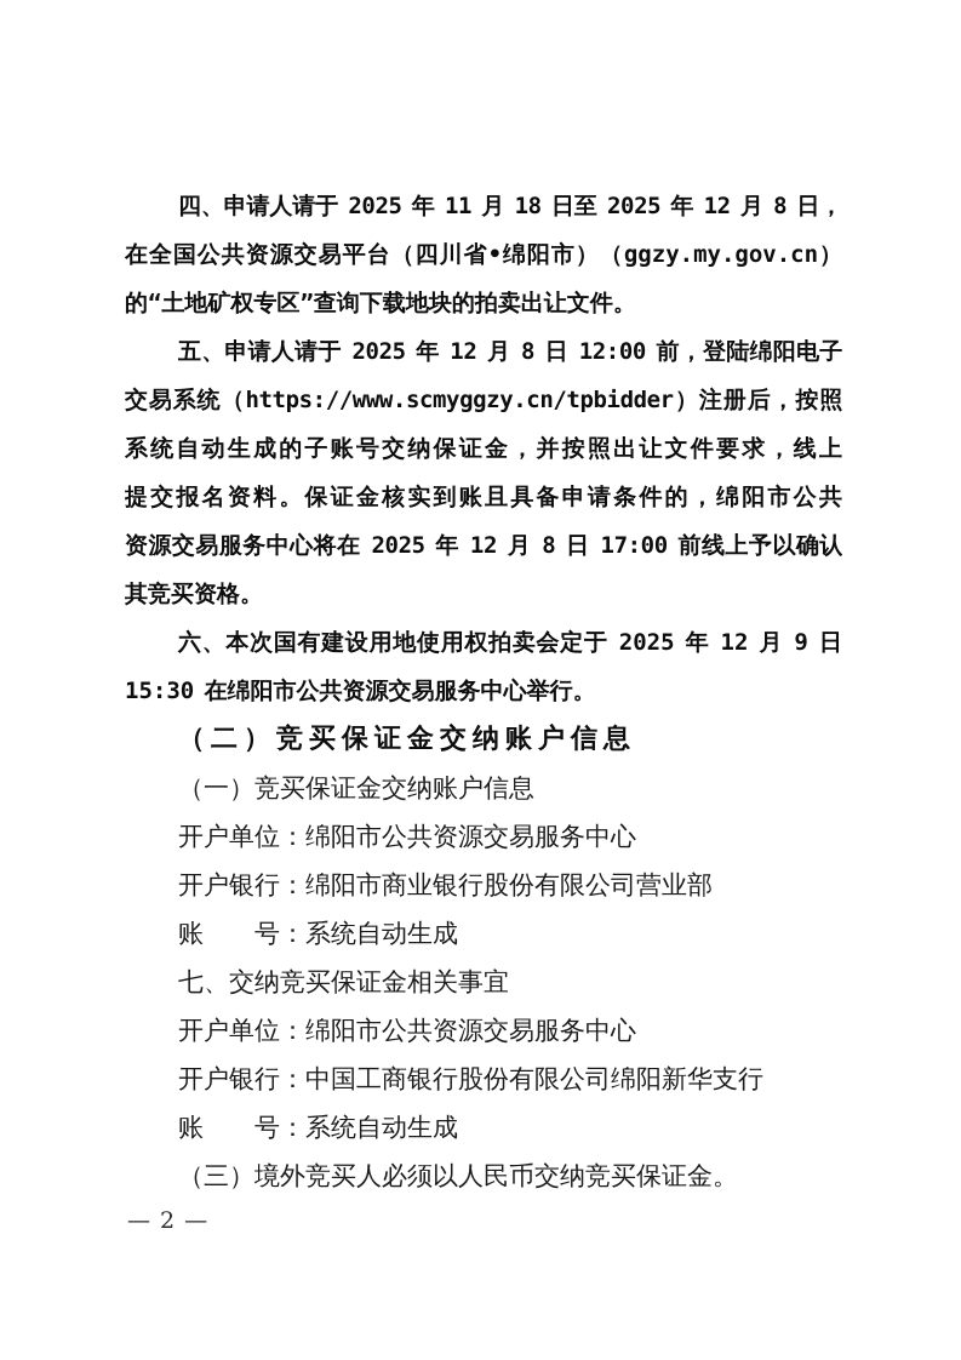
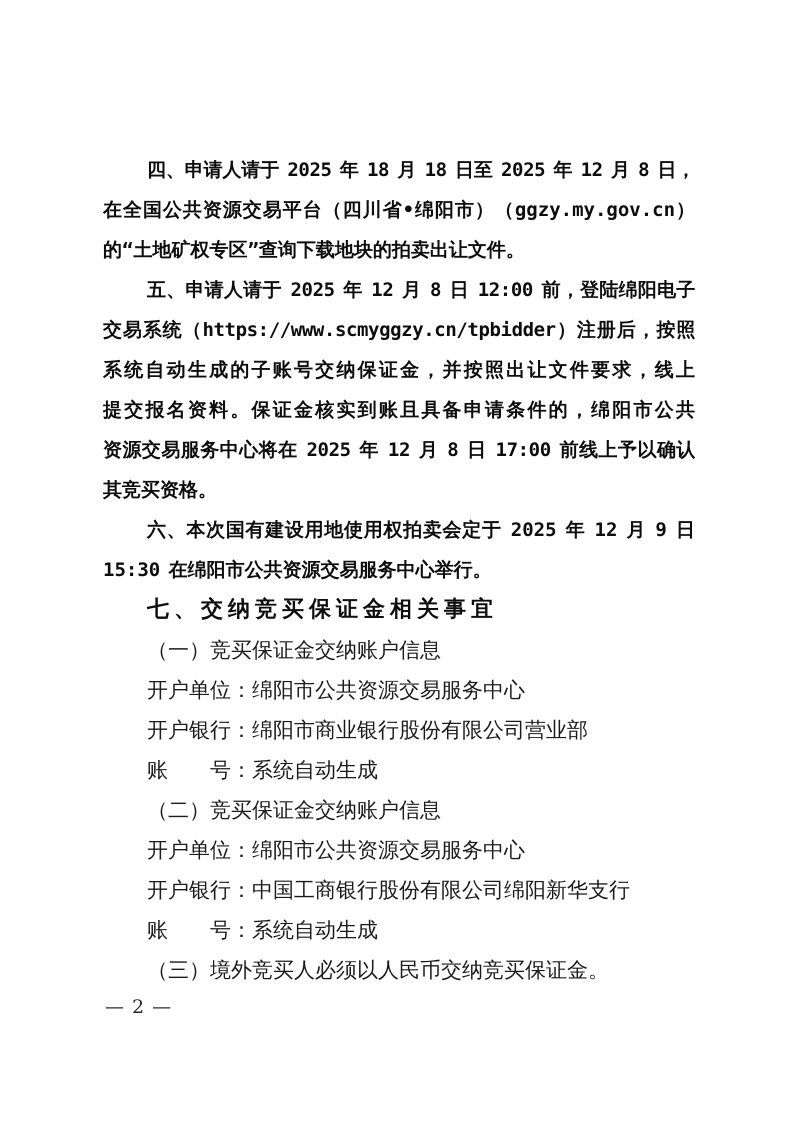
- 四、申请人请于 2025 年 11 月 18 日至 2025 年 12 月 8 日，
+ 四、申请人请于 2025 年 18 月 18 日至 2025 年 12 月 8 日，
  在全国公共资源交易平台（四川省•绵阳市）（ggzy.my.gov.cn）
  的“土地矿权专区”查询下载地块的拍卖出让文件。
  五、申请人请于 2025 年 12 月 8 日 12:00 前，登陆绵阳电子
  交易系统（https://www.scmyggzy.cn/tpbidder）注册后，按照
  系统自动生成的子账号交纳保证金，并按照出让文件要求，线上
  提交报名资料。保证金核实到账且具备申请条件的，绵阳市公共
  资源交易服务中心将在 2025 年 12 月 8 日 17:00 前线上予以确认
  其竞买资格。
  六、本次国有建设用地使用权拍卖会定于 2025 年 12 月 9 日
  15:30 在绵阳市公共资源交易服务中心举行。
- （二）竞买保证金交纳账户信息
+ 七、交纳竞买保证金相关事宜
  （一）竞买保证金交纳账户信息
  开户单位：绵阳市公共资源交易服务中心
  开户银行：绵阳市商业银行股份有限公司营业部
  账 号：系统自动生成
- 七、交纳竞买保证金相关事宜
+ （二）竞买保证金交纳账户信息
  开户单位：绵阳市公共资源交易服务中心
  开户银行：中国工商银行股份有限公司绵阳新华支行
  账 号：系统自动生成
  （三）境外竞买人必须以人民币交纳竞买保证金。
  — 2 —
